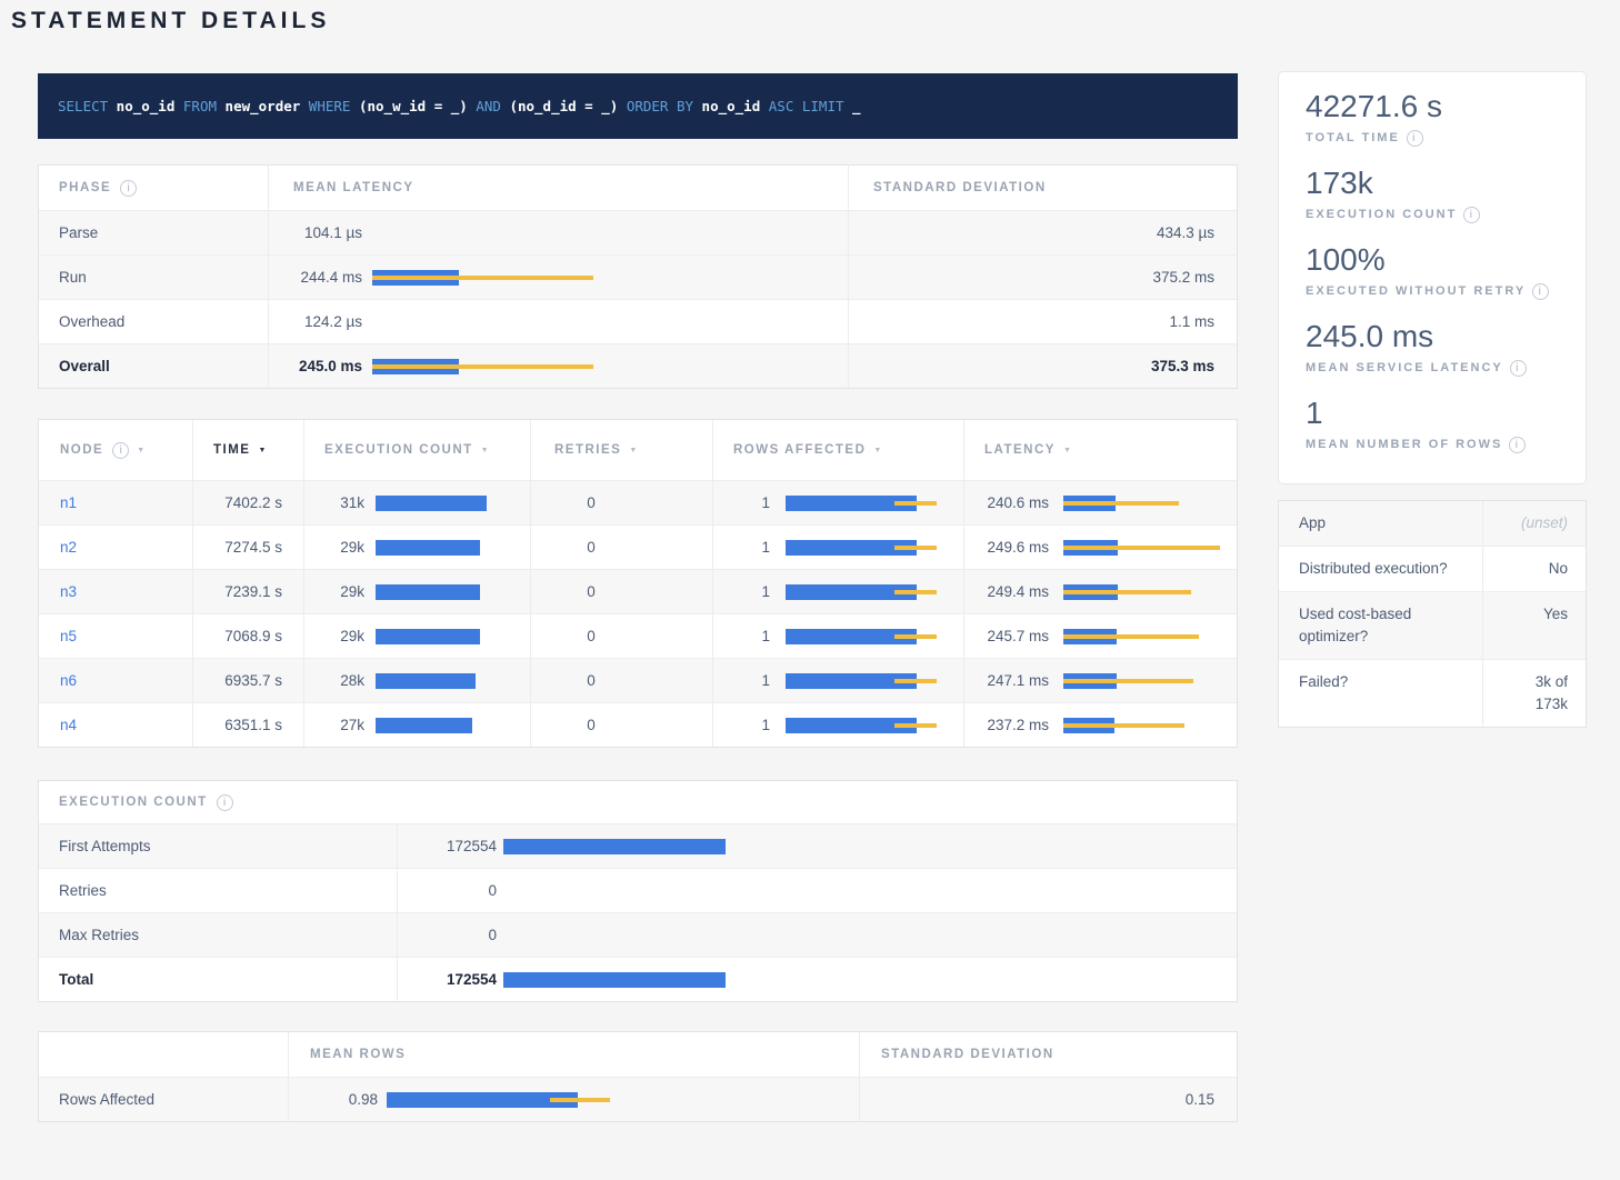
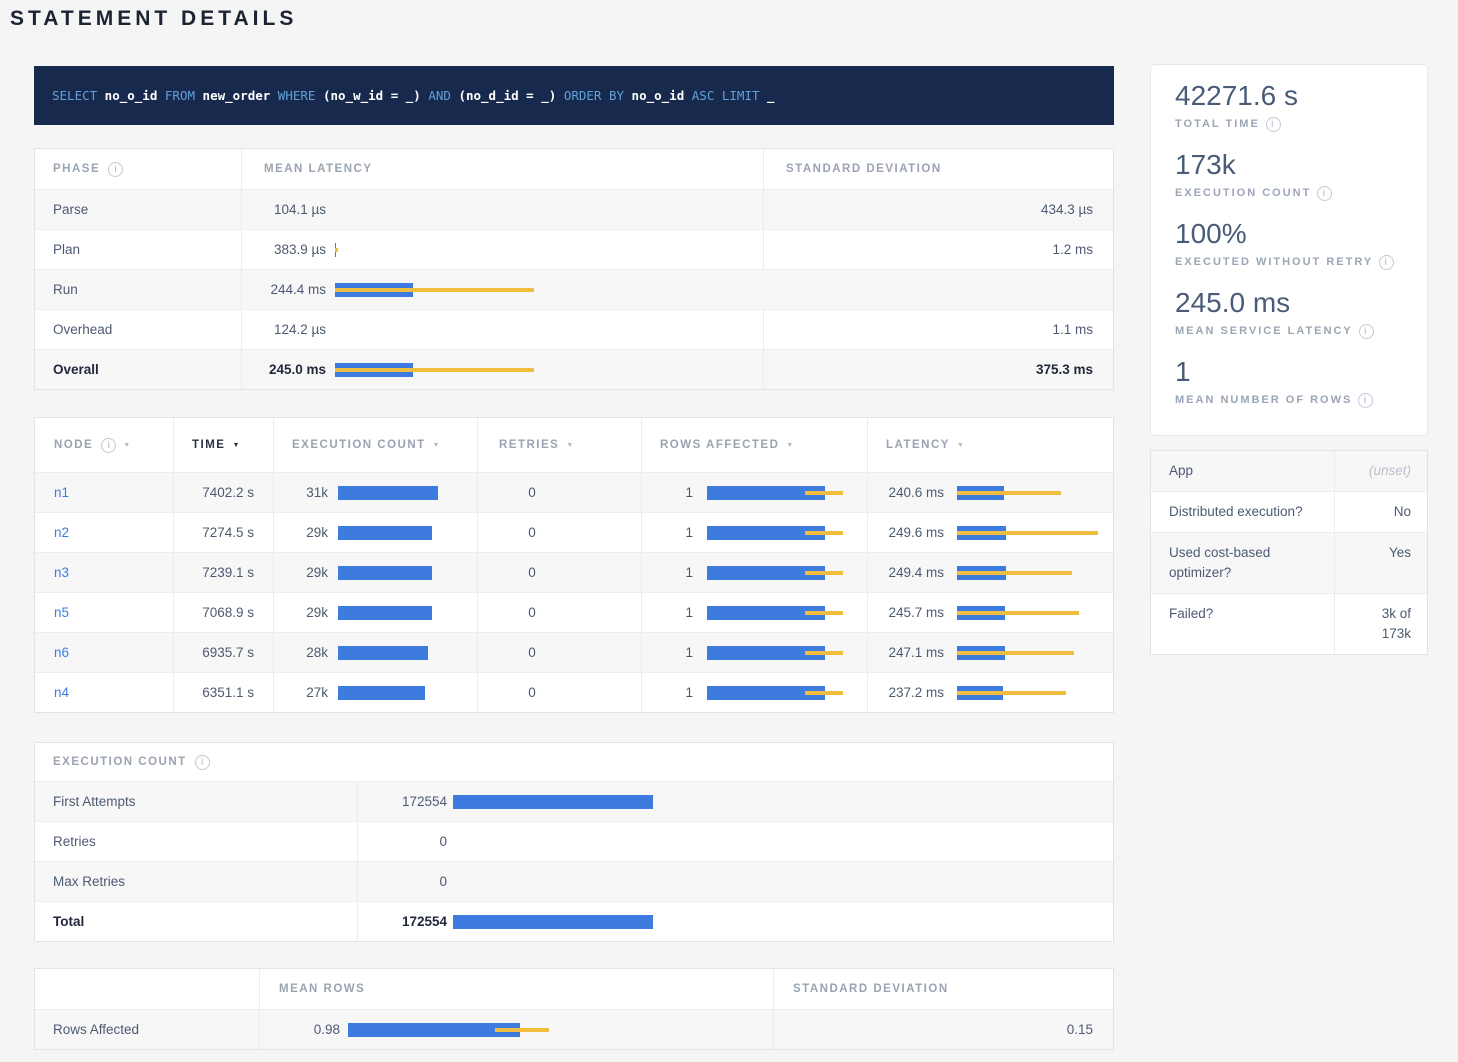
  STATEMENT DETAILS
  SELECT no_o_id FROM new_order WHERE (no_w_id = _) AND (no_d_id = _) ORDER BY no_o_id ASC LIMIT _
  PHASE
  MEAN LATENCY
  STANDARD DEVIATION
  Parse
  104.1 µs
  434.3 µs
+ Plan
+ 383.9 µs
+ 1.2 ms
  Run
  244.4 ms
- 375.2 ms
  Overhead
  124.2 µs
  1.1 ms
  Overall
  245.0 ms
  375.3 ms
  NODE
  TIME
  EXECUTION COUNT
  RETRIES
  ROWS AFFECTED
  LATENCY
  n1
  7402.2 s
  31k
  0
  1
  240.6 ms
  n2
  7274.5 s
  29k
  0
  1
  249.6 ms
  n3
  7239.1 s
  29k
  0
  1
  249.4 ms
  n5
  7068.9 s
  29k
  0
  1
  245.7 ms
  n6
  6935.7 s
  28k
  0
  1
  247.1 ms
  n4
  6351.1 s
  27k
  0
  1
  237.2 ms
  EXECUTION COUNT
  First Attempts
  172554
  Retries
  0
  Max Retries
  0
  Total
  172554
  MEAN ROWS
  STANDARD DEVIATION
  Rows Affected
  0.98
  0.15
  42271.6 s
  TOTAL TIME
  173k
  EXECUTION COUNT
  100%
  EXECUTED WITHOUT RETRY
  245.0 ms
  MEAN SERVICE LATENCY
  1
  MEAN NUMBER OF ROWS
  App
  (unset)
  Distributed execution?
  No
  Used cost-based optimizer?
  Yes
  Failed?
  3k of 173k
